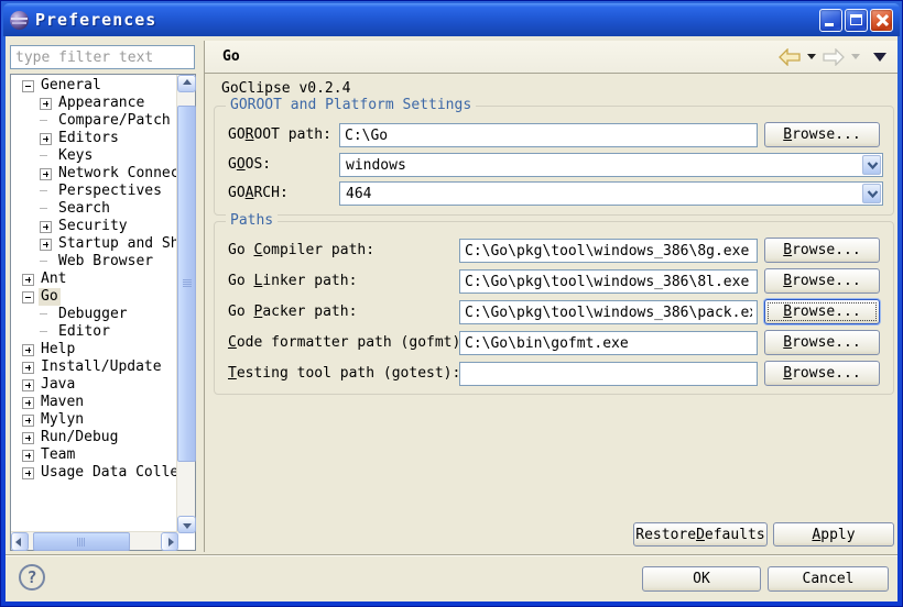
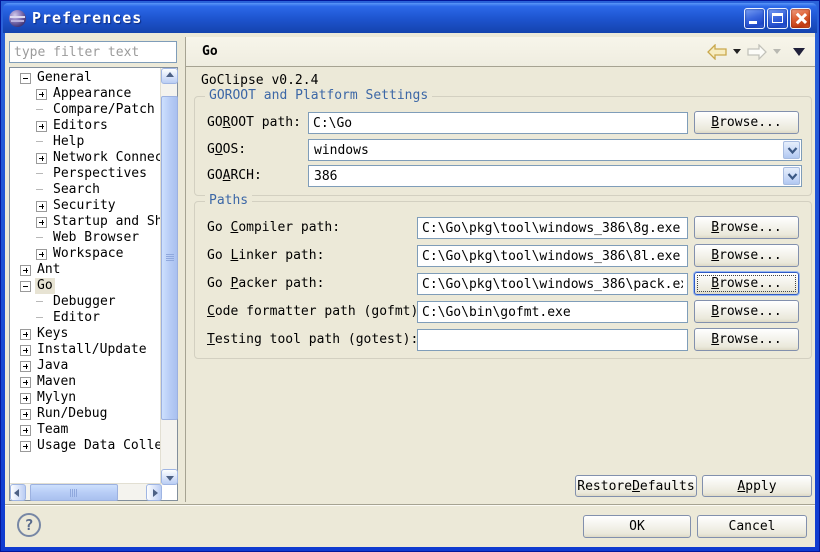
  Preferences
  type filter text
  General
  Appearance
  Compare/Patch
  Editors
- Keys
+ Help
  Network Connec
  Perspectives
  Search
  Security
  Startup and Sh
  Web Browser
+ Workspace
  Ant
  Go
  Debugger
  Editor
- Help
+ Keys
  Install/Update
  Java
  Maven
  Mylyn
  Run/Debug
  Team
  Usage Data Colle
  Go
  GoClipse v0.2.4
  GOROOT and Platform Settings
  GOROOT path:
  C:\Go
  B
  rowse...
  GOOS:
  windows
  GOARCH:
- 464
+ 386
  Paths
  Go Compiler path:
  C:\Go\pkg\tool\windows_386\8g.exe
  B
  rowse...
  Go Linker path:
  C:\Go\pkg\tool\windows_386\8l.exe
  B
  rowse...
  Go Packer path:
  C:\Go\pkg\tool\windows_386\pack.e
  B
  rowse...
  Code formatter path (gofmt)
  C:\Go\bin\gofmt.exe
  B
  rowse...
  Testing tool path (gotest):
  B
  rowse...
  Restore
  D
  efaults
  A
  pply
  ?
  OK
  Cancel
